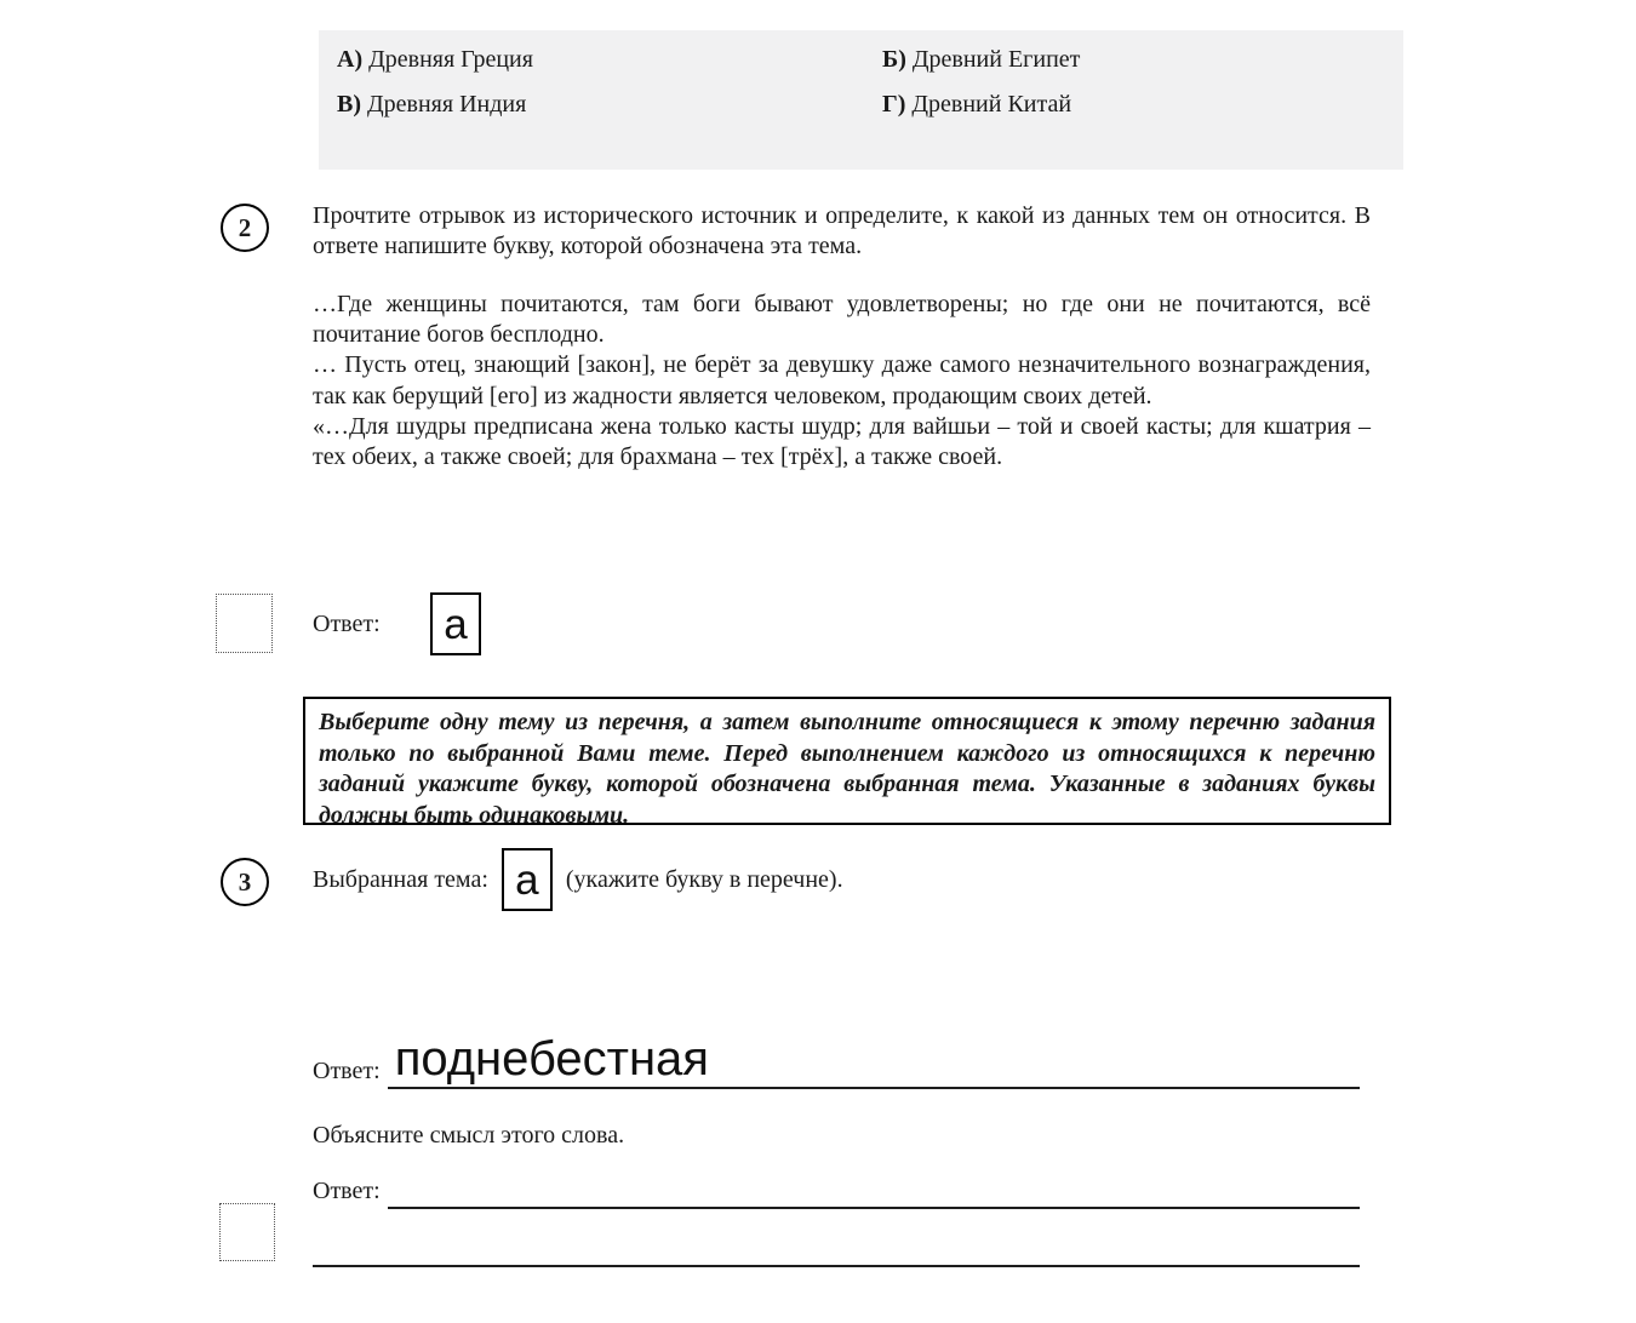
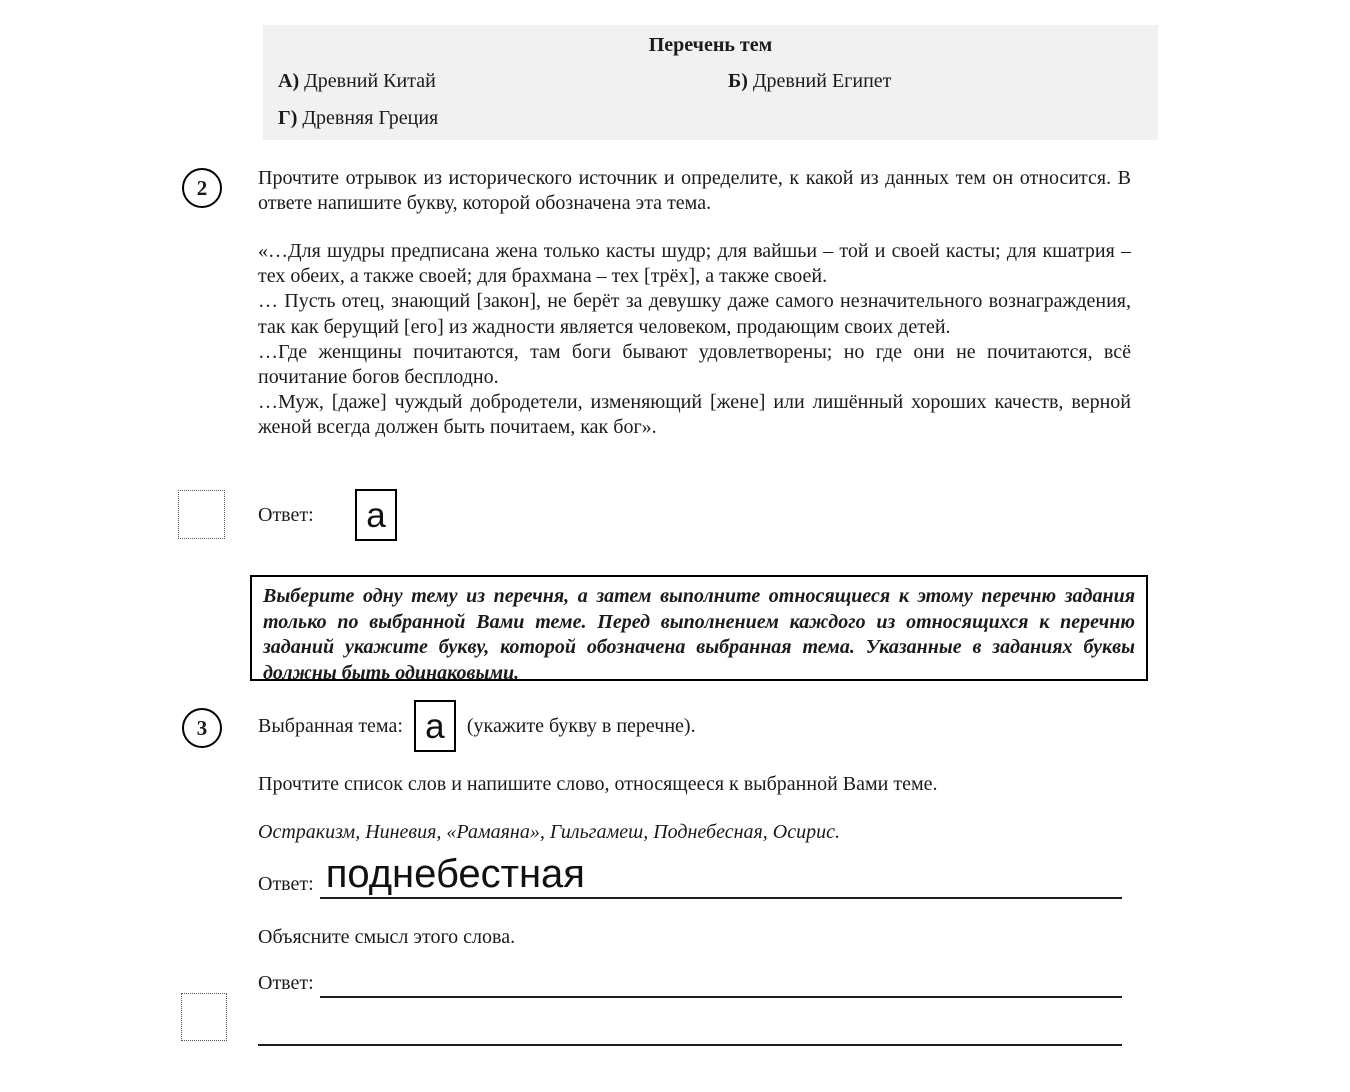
+ Перечень тем
- А) Древняя Греция
+ А) Древний Китай
  Б) Древний Египет
- В) Древняя Индия
- Г) Древний Китай
+ Г) Древняя Греция
  2
  Прочтите отрывок из исторического источник и определите, к какой из данных тем он относится. В ответе напишите букву, которой обозначена эта тема.
- …Где женщины почитаются, там боги бывают удовлетворены; но где они не почитаются, всё почитание богов бесплодно.
+ «…Для шудры предписана жена только касты шудр; для вайшьи – той и своей касты; для кшатрия – тех обеих, а также своей; для брахмана – тех [трёх], а также своей.
  … Пусть отец, знающий [закон], не берёт за девушку даже самого незначительного вознаграждения, так как берущий [его] из жадности является человеком, продающим своих детей.
- «…Для шудры предписана жена только касты шудр; для вайшьи – той и своей касты; для кшатрия – тех обеих, а также своей; для брахмана – тех [трёх], а также своей.
+ …Где женщины почитаются, там боги бывают удовлетворены; но где они не почитаются, всё почитание богов бесплодно.
+ …Муж, [даже] чуждый добродетели, изменяющий [жене] или лишённый хороших качеств, верной женой всегда должен быть почитаем, как бог».
  Ответ:
  а
  Выберите одну тему из перечня, а затем выполните относящиеся к этому перечню задания только по выбранной Вами теме. Перед выполнением каждого из относящихся к перечню заданий укажите букву, которой обозначена выбранная тема. Указанные в заданиях буквы должны быть одинаковыми.
  3
  Выбранная тема:
  а
  (укажите букву в перечне).
+ Прочтите список слов и напишите слово, относящееся к выбранной Вами теме.
+ Остракизм, Ниневия, «Рамаяна», Гильгамеш, Поднебесная, Осирис.
  Ответ:
  поднебестная
  Объясните смысл этого слова.
  Ответ:
